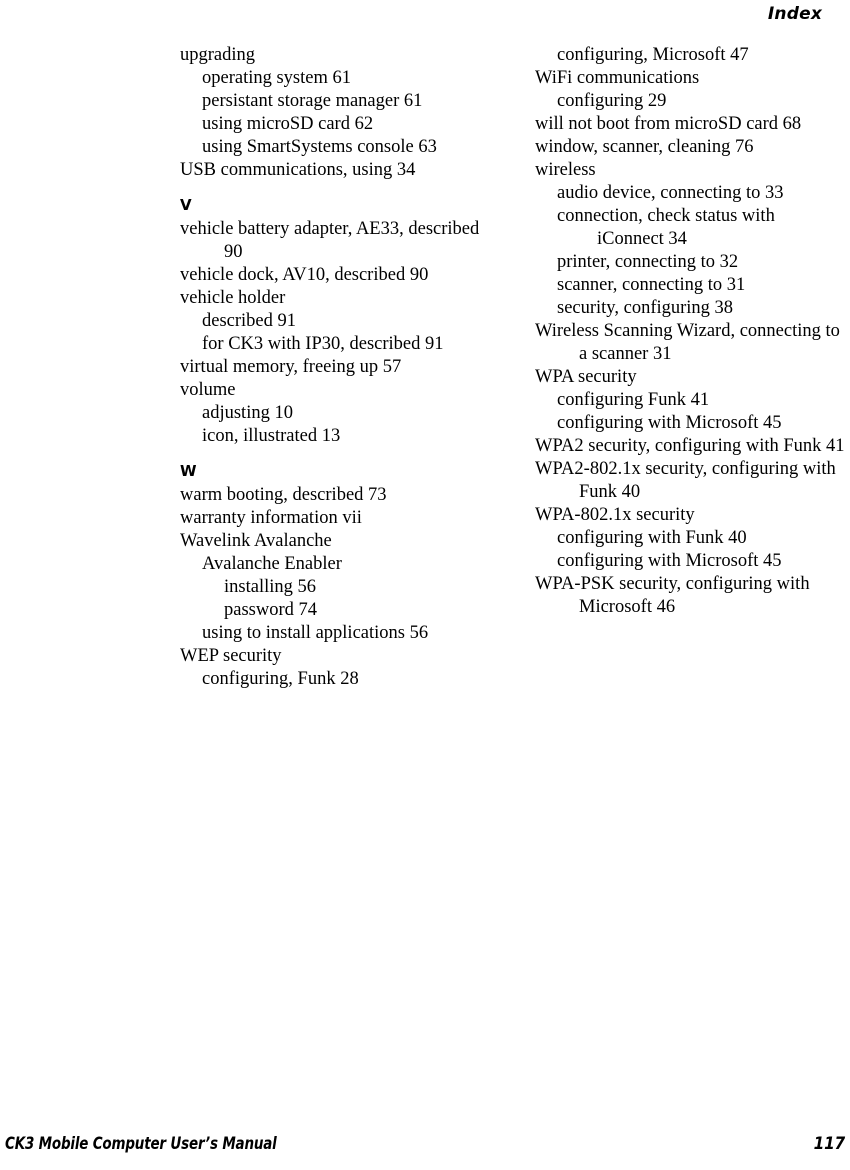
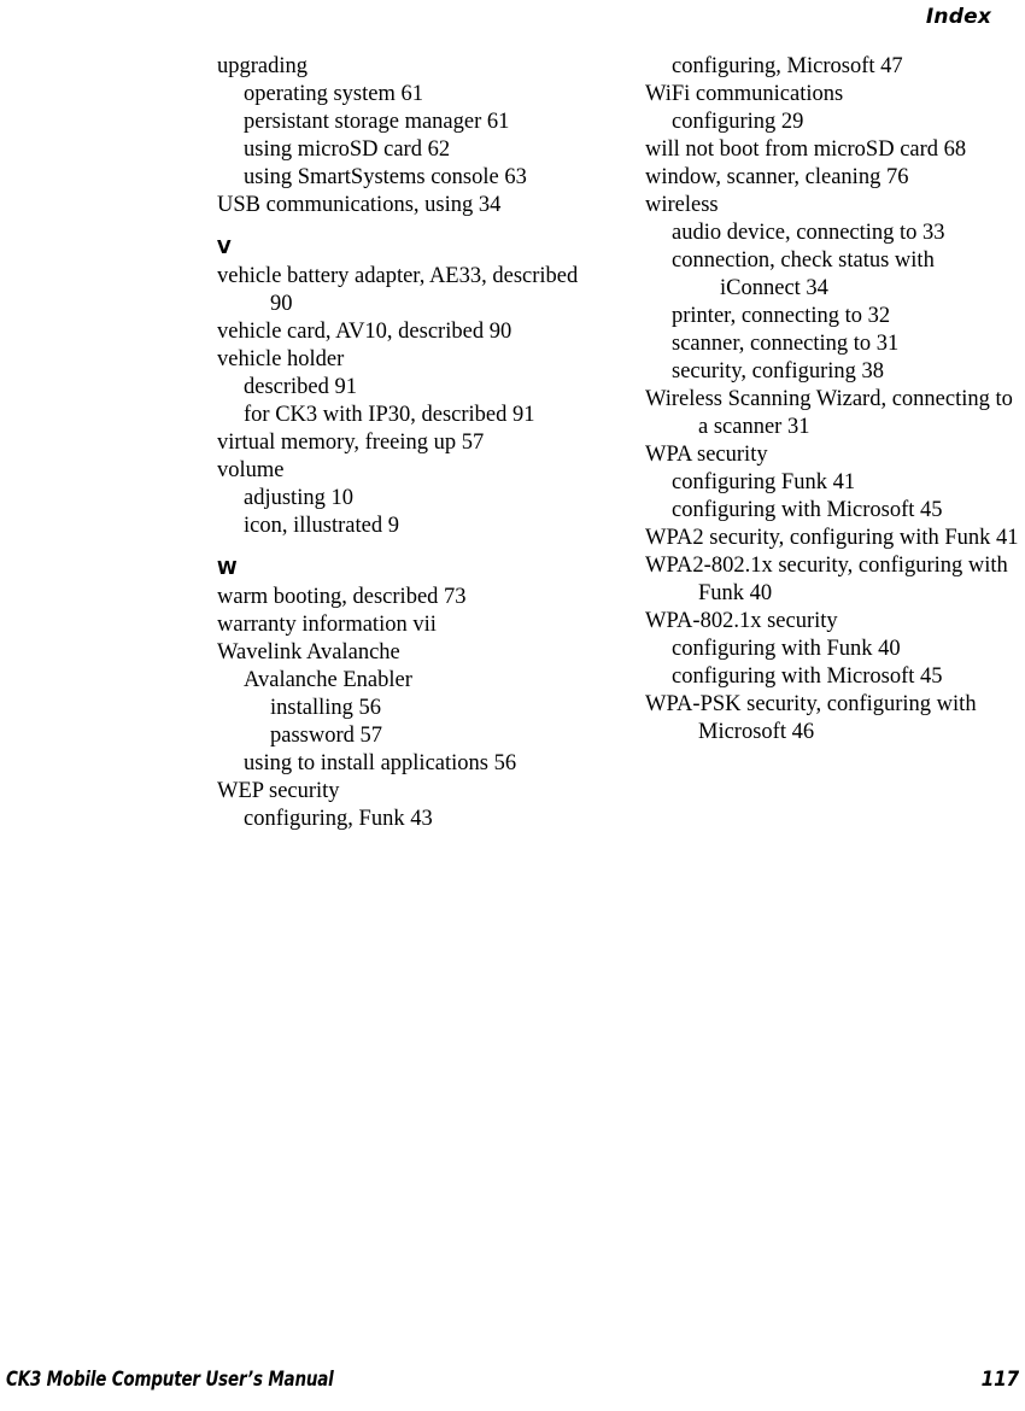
  Index
  upgrading
  operating system 61
  persistant storage manager 61
  using microSD card 62
  using SmartSystems console 63
  USB communications, using 34
  V
  vehicle battery adapter, AE33, described 90
- vehicle dock, AV10, described 90
+ vehicle card, AV10, described 90
  vehicle holder
  described 91
  for CK3 with IP30, described 91
  virtual memory, freeing up 57
  volume
  adjusting 10
- icon, illustrated 13
+ icon, illustrated 9
  W
  warm booting, described 73
  warranty information vii
  Wavelink Avalanche
  Avalanche Enabler
  installing 56
- password 74
+ password 57
  using to install applications 56
  WEP security
- configuring, Funk 28
+ configuring, Funk 43
  configuring, Microsoft 47
  WiFi communications
  configuring 29
  will not boot from microSD card 68
  window, scanner, cleaning 76
  wireless
  audio device, connecting to 33
  connection, check status with iConnect 34
  printer, connecting to 32
  scanner, connecting to 31
  security, configuring 38
  Wireless Scanning Wizard, connecting to a scanner 31
  WPA security
  configuring Funk 41
  configuring with Microsoft 45
  WPA2 security, configuring with Funk 41
  WPA2-802.1x security, configuring with Funk 40
  WPA-802.1x security
  configuring with Funk 40
  configuring with Microsoft 45
  WPA-PSK security, configuring with Microsoft 46
  CK3 Mobile Computer User’s Manual
  117
